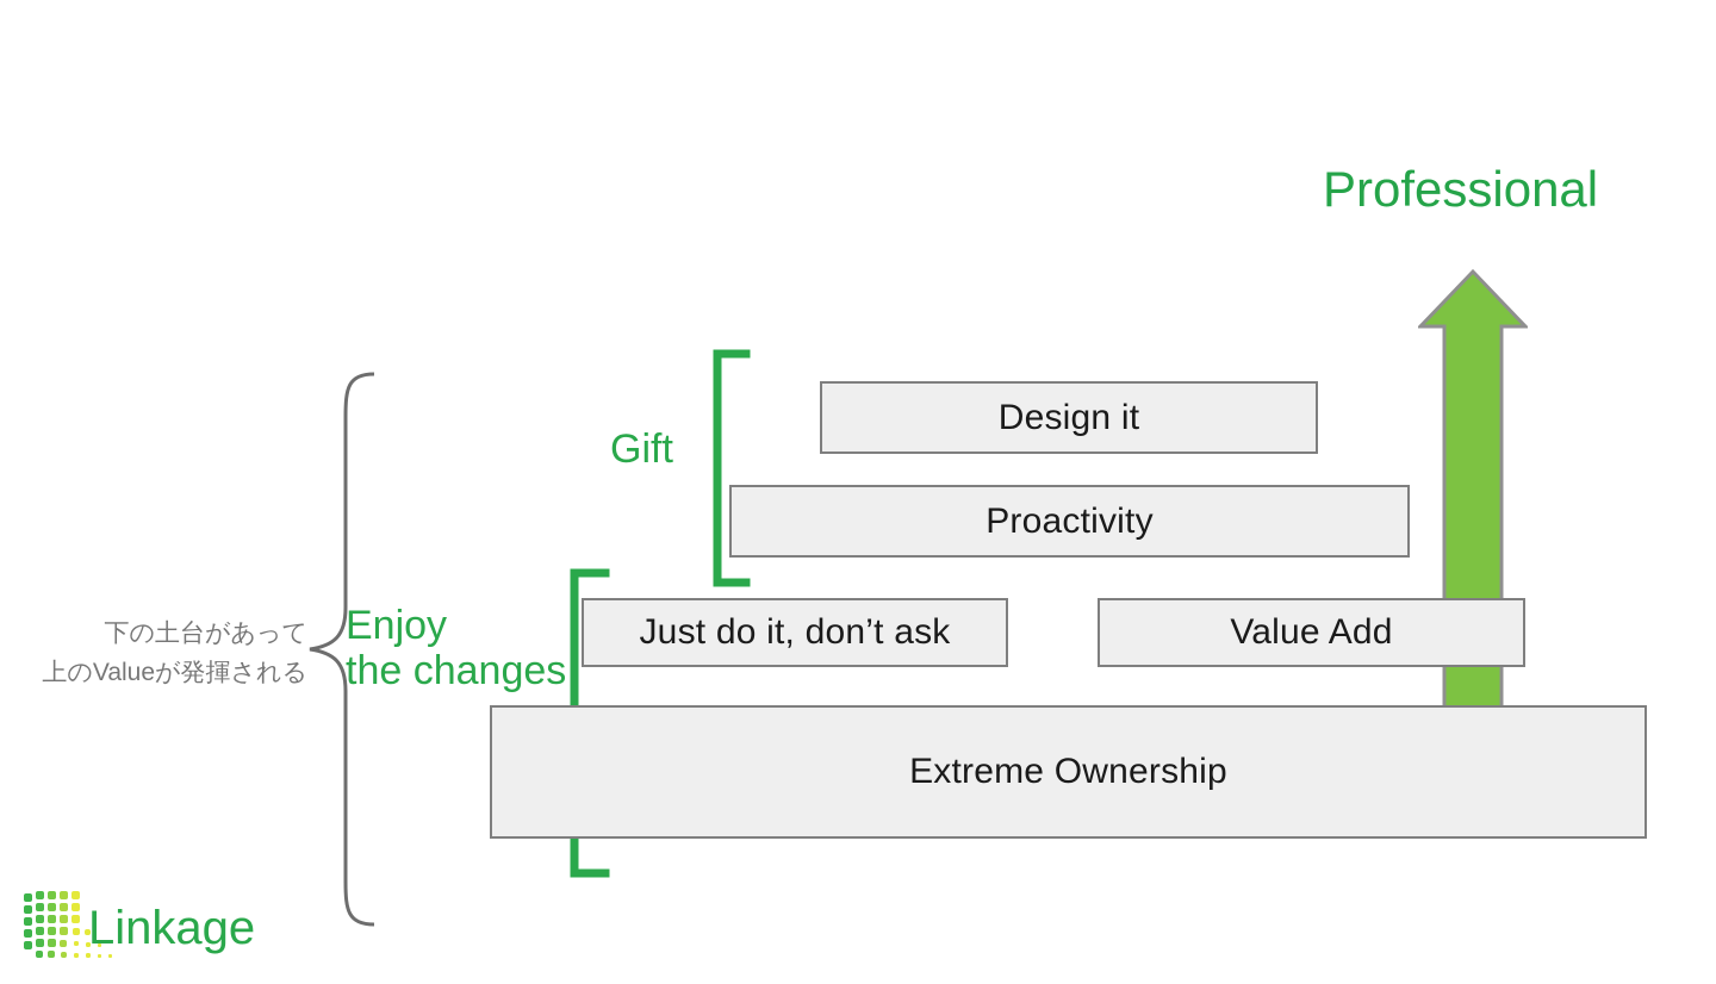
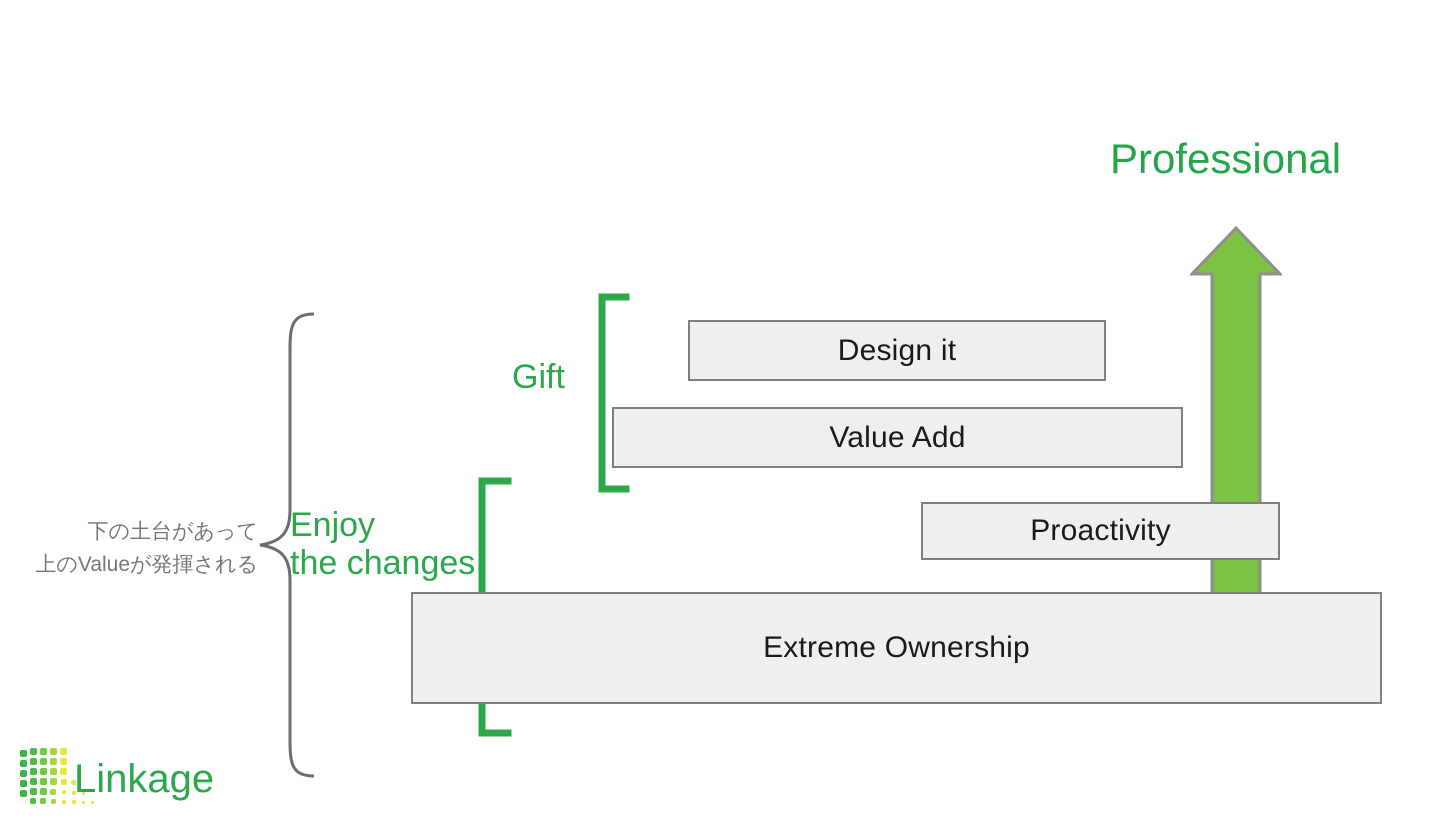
  Professional
  Gift
  Enjoy
  the changes
  Design it
- Proactivity
+ Value Add
- Just do it, don’t ask
- Value Add
+ Proactivity
  Extreme Ownership
  下の土台があって
  上のValueが発揮される
  Linkage
